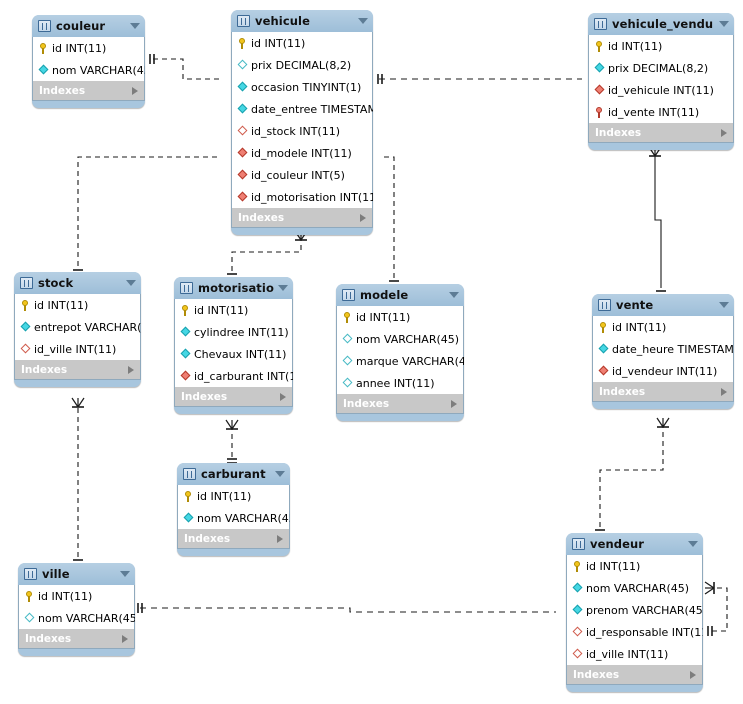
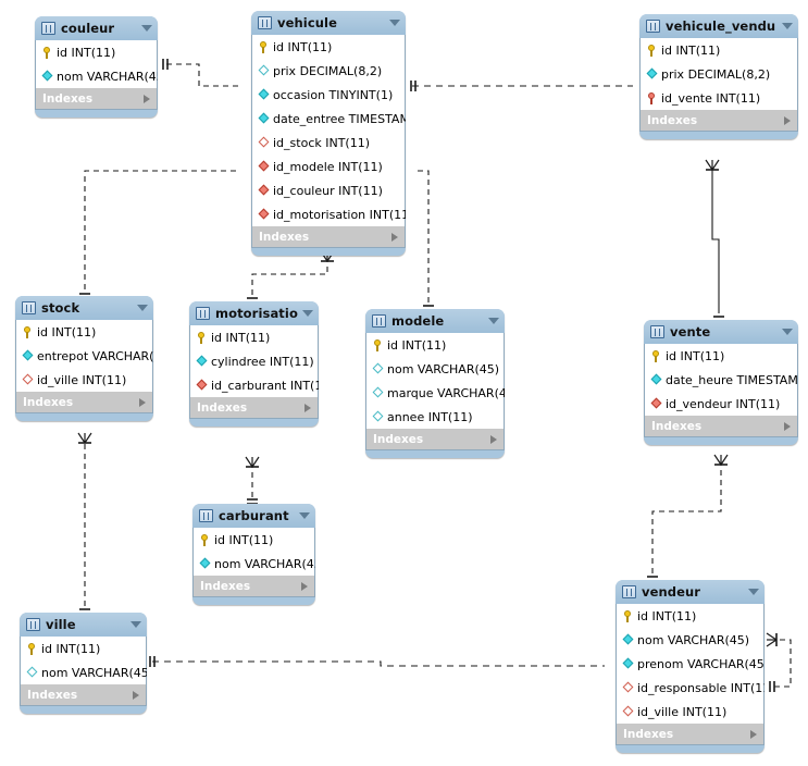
  couleur
  id INT(11)
  nom VARCHAR(4
  Indexes
  vehicule
  id INT(11)
  prix DECIMAL(8,2)
  occasion TINYINT(1)
  date_entree TIMESTAM
  id_stock INT(11)
  id_modele INT(11)
- id_couleur INT(5)
+ id_couleur INT(11)
  id_motorisation INT(11
  Indexes
  vehicule_vendu
  id INT(11)
  prix DECIMAL(8,2)
- id_vehicule INT(11)
  id_vente INT(11)
  Indexes
  stock
  id INT(11)
  entrepot VARCHAR(
  id_ville INT(11)
  Indexes
  motorisatio
  id INT(11)
  cylindree INT(11)
- Chevaux INT(11)
  id_carburant INT(1
  Indexes
  modele
  id INT(11)
  nom VARCHAR(45)
  marque VARCHAR(4
  annee INT(11)
  Indexes
  vente
  id INT(11)
  date_heure TIMESTAM
  id_vendeur INT(11)
  Indexes
  carburant
  id INT(11)
  nom VARCHAR(4
  Indexes
  ville
  id INT(11)
  nom VARCHAR(45
  Indexes
  vendeur
  id INT(11)
  nom VARCHAR(45)
  prenom VARCHAR(45
  id_responsable INT(1
  id_ville INT(11)
  Indexes
